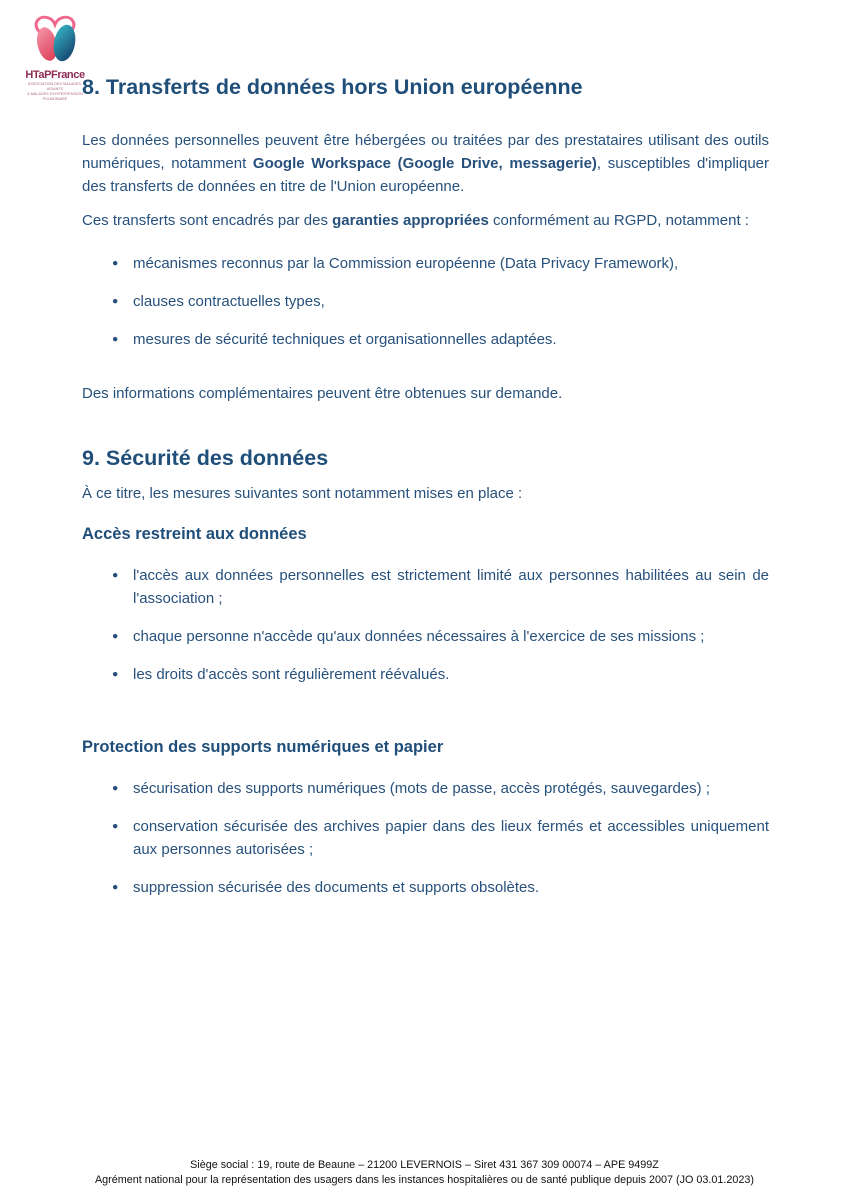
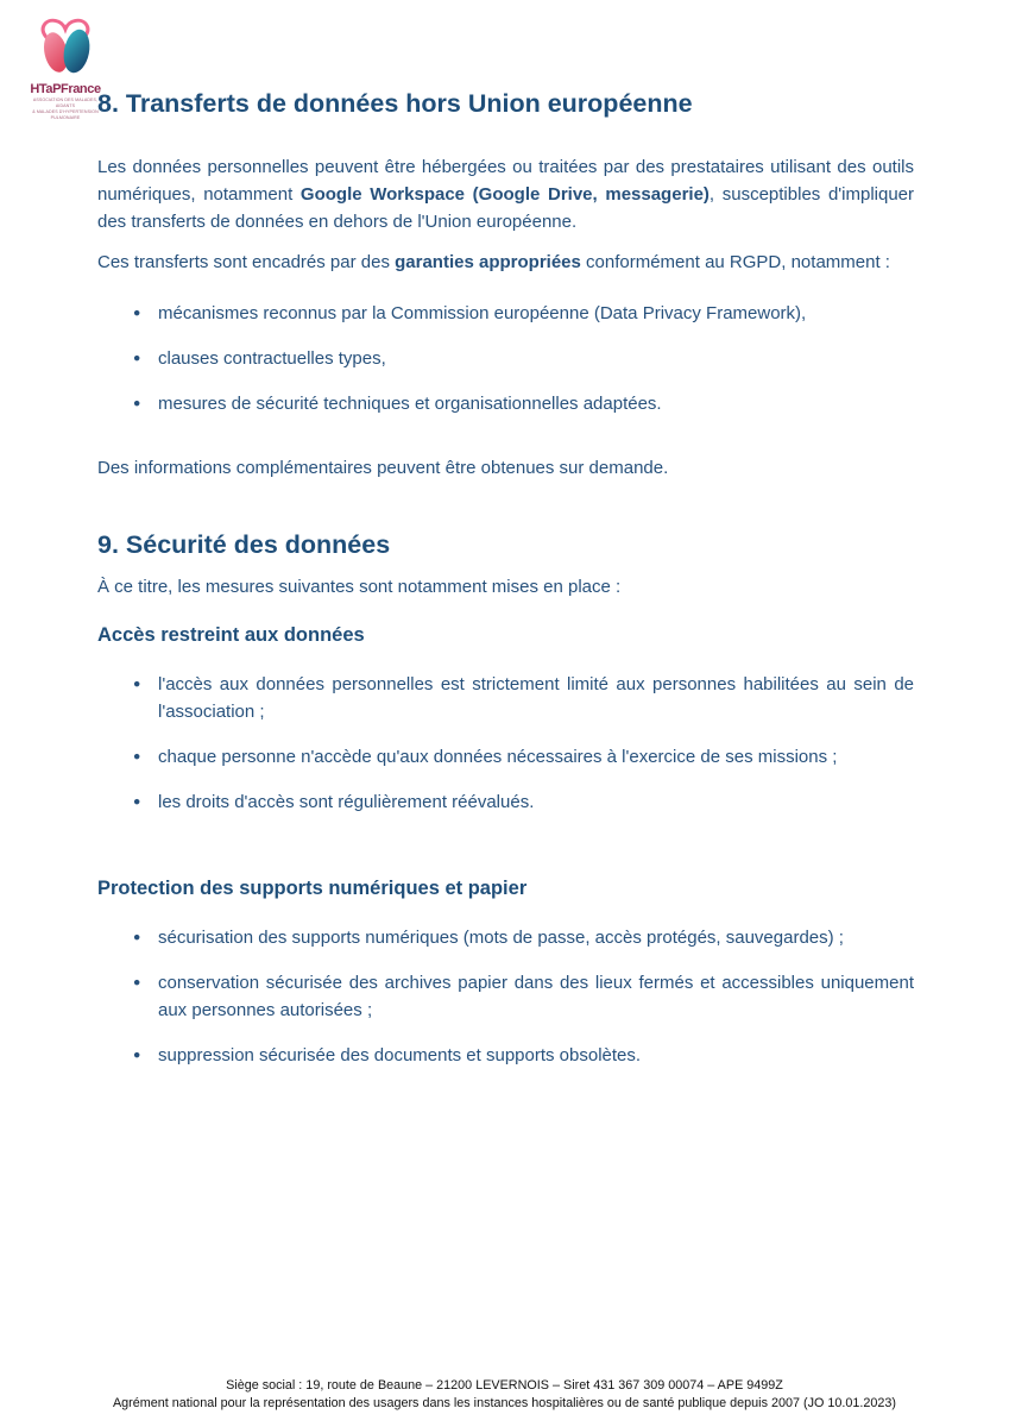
  HTaPFrance
  8. Transferts de données hors Union européenne
- Les données personnelles peuvent être hébergées ou traitées par des prestataires utilisant des outils numériques, notamment Google Workspace (Google Drive, messagerie), susceptibles d'impliquer des transferts de données en titre de l'Union européenne.
+ Les données personnelles peuvent être hébergées ou traitées par des prestataires utilisant des outils numériques, notamment Google Workspace (Google Drive, messagerie), susceptibles d'impliquer des transferts de données en dehors de l'Union européenne.
  Ces transferts sont encadrés par des garanties appropriées conformément au RGPD, notamment :
  ●
  mécanismes reconnus par la Commission européenne (Data Privacy Framework),
  ●
  clauses contractuelles types,
  ●
  mesures de sécurité techniques et organisationnelles adaptées.
  Des informations complémentaires peuvent être obtenues sur demande.
  9. Sécurité des données
  À ce titre, les mesures suivantes sont notamment mises en place :
  Accès restreint aux données
  ●
  l'accès aux données personnelles est strictement limité aux personnes habilitées au sein de l'association ;
  ●
  chaque personne n'accède qu'aux données nécessaires à l'exercice de ses missions ;
  ●
  les droits d'accès sont régulièrement réévalués.
  Protection des supports numériques et papier
  ●
  sécurisation des supports numériques (mots de passe, accès protégés, sauvegardes) ;
  ●
  conservation sécurisée des archives papier dans des lieux fermés et accessibles uniquement aux personnes autorisées ;
  ●
  suppression sécurisée des documents et supports obsolètes.
  Siège social : 19, route de Beaune – 21200 LEVERNOIS – Siret 431 367 309 00074 – APE 9499Z
- Agrément national pour la représentation des usagers dans les instances hospitalières ou de santé publique depuis 2007 (JO 03.01.2023)
+ Agrément national pour la représentation des usagers dans les instances hospitalières ou de santé publique depuis 2007 (JO 10.01.2023)
